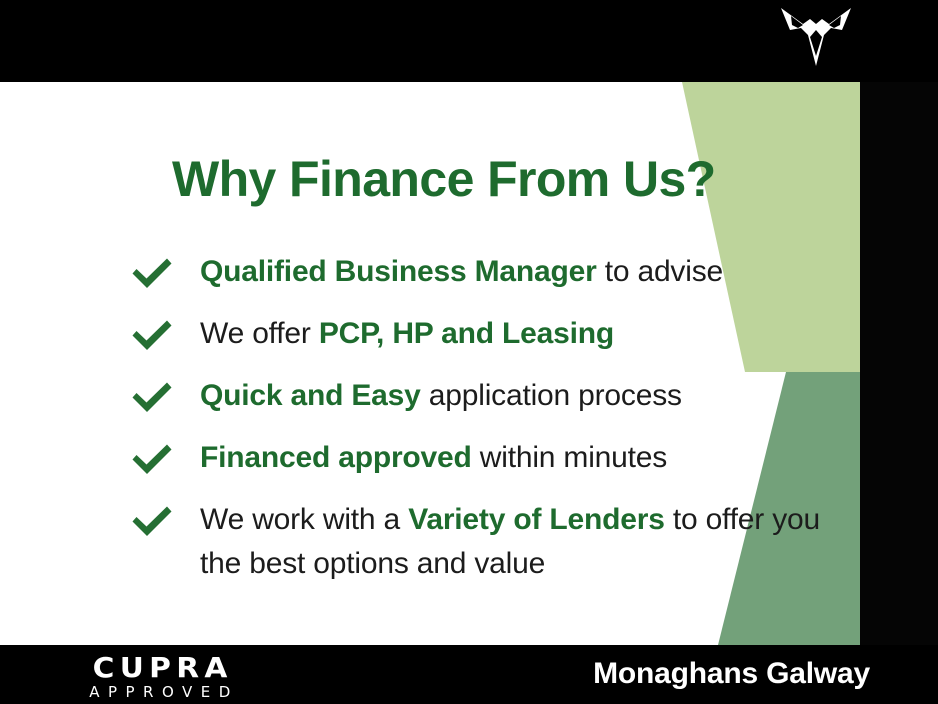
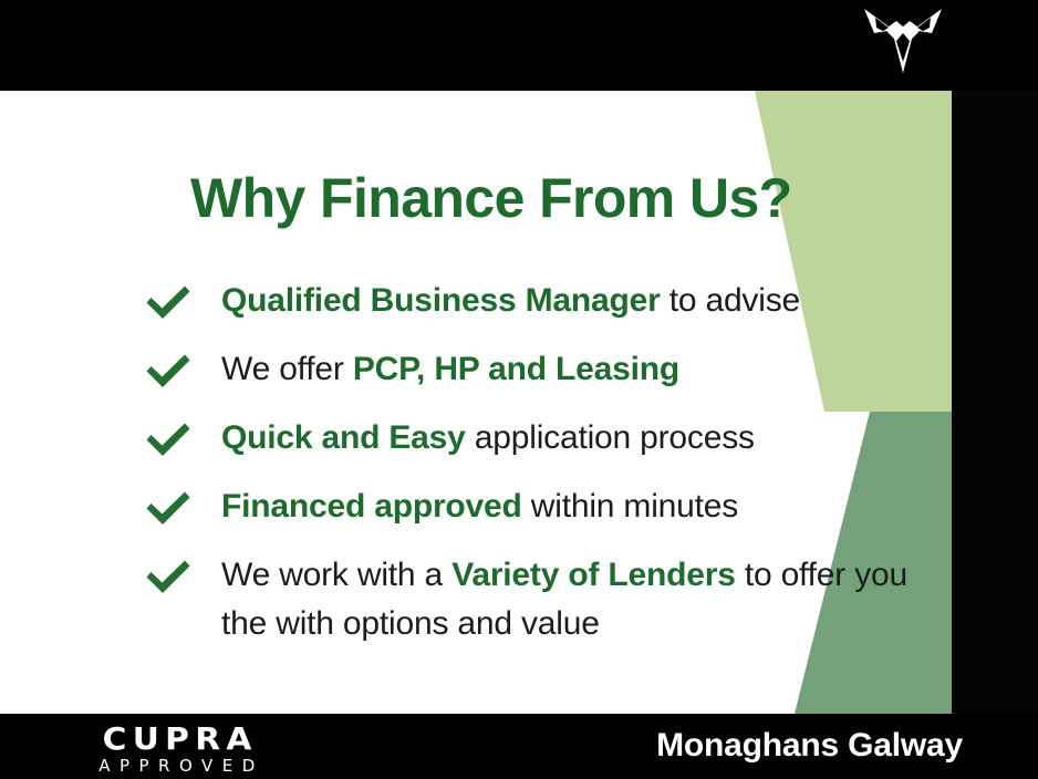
  Why Finance From Us?
  Qualified Business Manager to advise
  We offer PCP, HP and Leasing
  Quick and Easy application process
  Financed approved within minutes
- We work with a Variety of Lenders to offer you the best options and value
+ We work with a Variety of Lenders to offer you the with options and value
  CUPRA
  APPROVED
  Monaghans Galway
